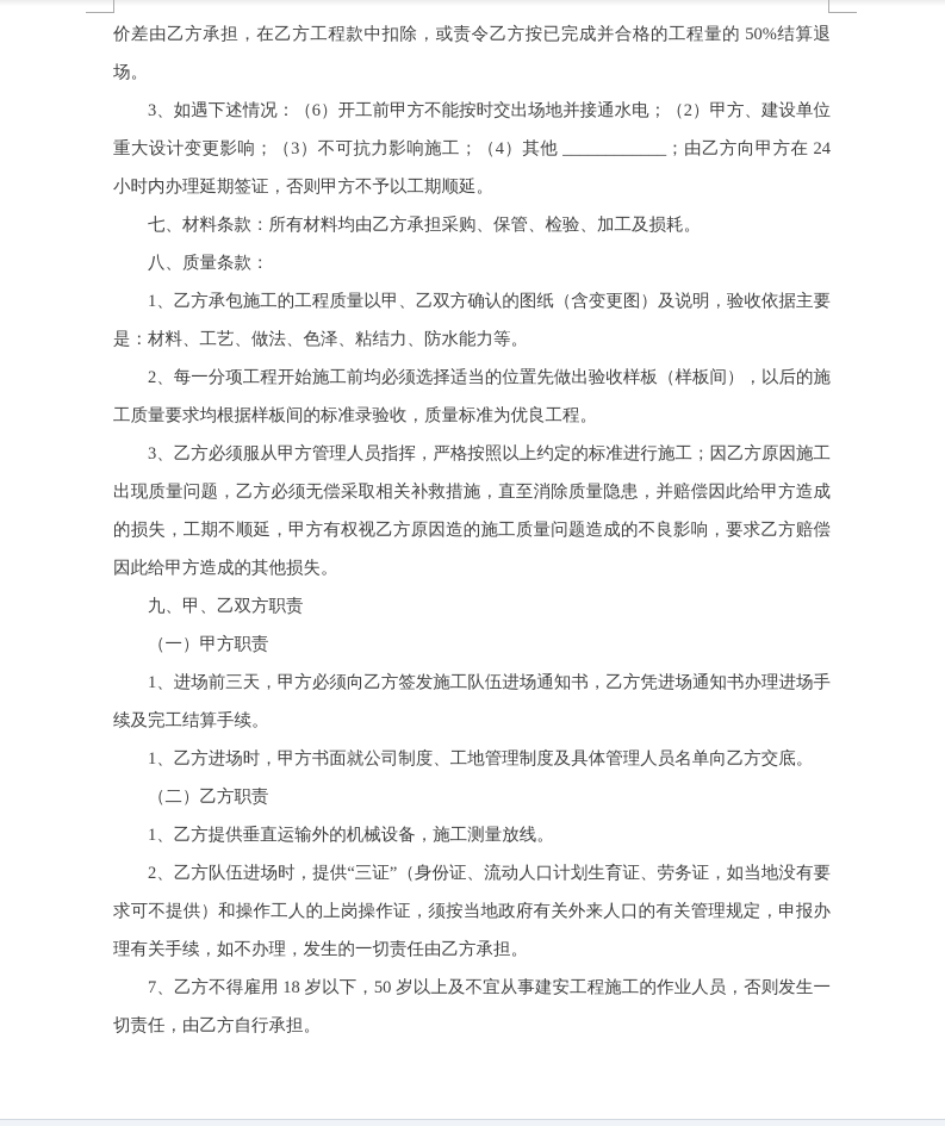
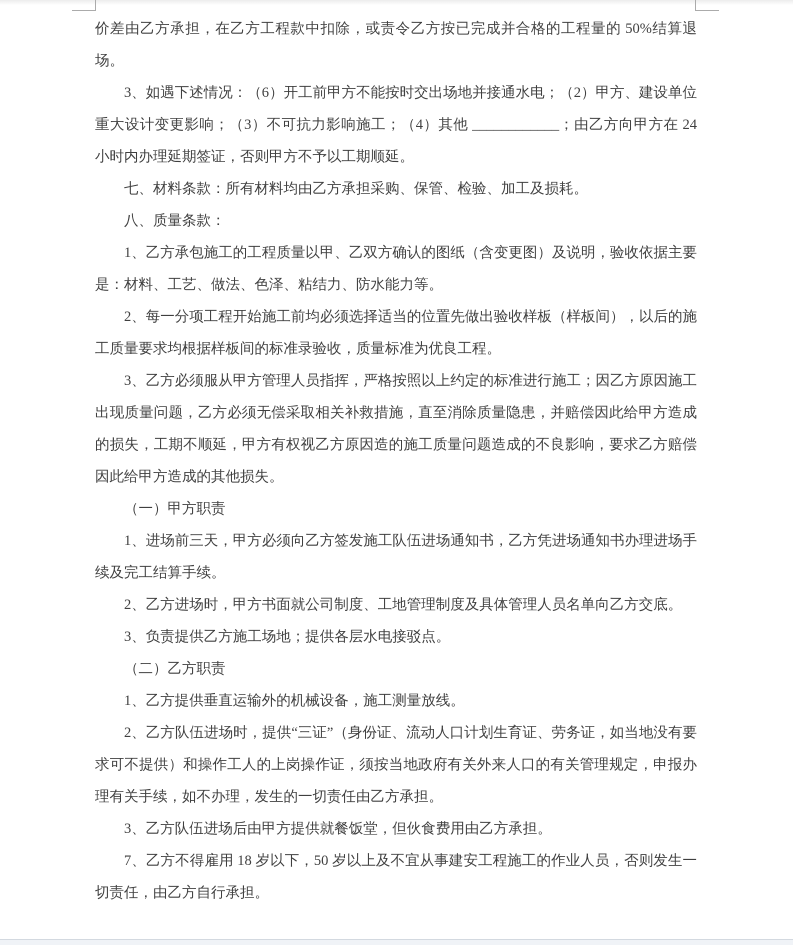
  价差由乙方承担，在乙方工程款中扣除，或责令乙方按已完成并合格的工程量的 50%结算退场。
  3、如遇下述情况：（6）开工前甲方不能按时交出场地并接通水电；（2）甲方、建设单位重大设计变更影响；（3）不可抗力影响施工；（4）其他 ____________；由乙方向甲方在 24 小时内办理延期签证，否则甲方不予以工期顺延。
  七、材料条款：所有材料均由乙方承担采购、保管、检验、加工及损耗。
  八、质量条款：
  1、乙方承包施工的工程质量以甲、乙双方确认的图纸（含变更图）及说明，验收依据主要是：材料、工艺、做法、色泽、粘结力、防水能力等。
  2、每一分项工程开始施工前均必须选择适当的位置先做出验收样板（样板间），以后的施工质量要求均根据样板间的标准录验收，质量标准为优良工程。
  3、乙方必须服从甲方管理人员指挥，严格按照以上约定的标准进行施工；因乙方原因施工出现质量问题，乙方必须无偿采取相关补救措施，直至消除质量隐患，并赔偿因此给甲方造成的损失，工期不顺延，甲方有权视乙方原因造的施工质量问题造成的不良影响，要求乙方赔偿因此给甲方造成的其他损失。
- 九、甲、乙双方职责
  （一）甲方职责
  1、进场前三天，甲方必须向乙方签发施工队伍进场通知书，乙方凭进场通知书办理进场手续及完工结算手续。
- 1、乙方进场时，甲方书面就公司制度、工地管理制度及具体管理人员名单向乙方交底。
+ 2、乙方进场时，甲方书面就公司制度、工地管理制度及具体管理人员名单向乙方交底。
+ 3、负责提供乙方施工场地；提供各层水电接驳点。
  （二）乙方职责
  1、乙方提供垂直运输外的机械设备，施工测量放线。
  2、乙方队伍进场时，提供“三证”（身份证、流动人口计划生育证、劳务证，如当地没有要求可不提供）和操作工人的上岗操作证，须按当地政府有关外来人口的有关管理规定，申报办理有关手续，如不办理，发生的一切责任由乙方承担。
+ 3、乙方队伍进场后由甲方提供就餐饭堂，但伙食费用由乙方承担。
  7、乙方不得雇用 18 岁以下，50 岁以上及不宜从事建安工程施工的作业人员，否则发生一切责任，由乙方自行承担。
